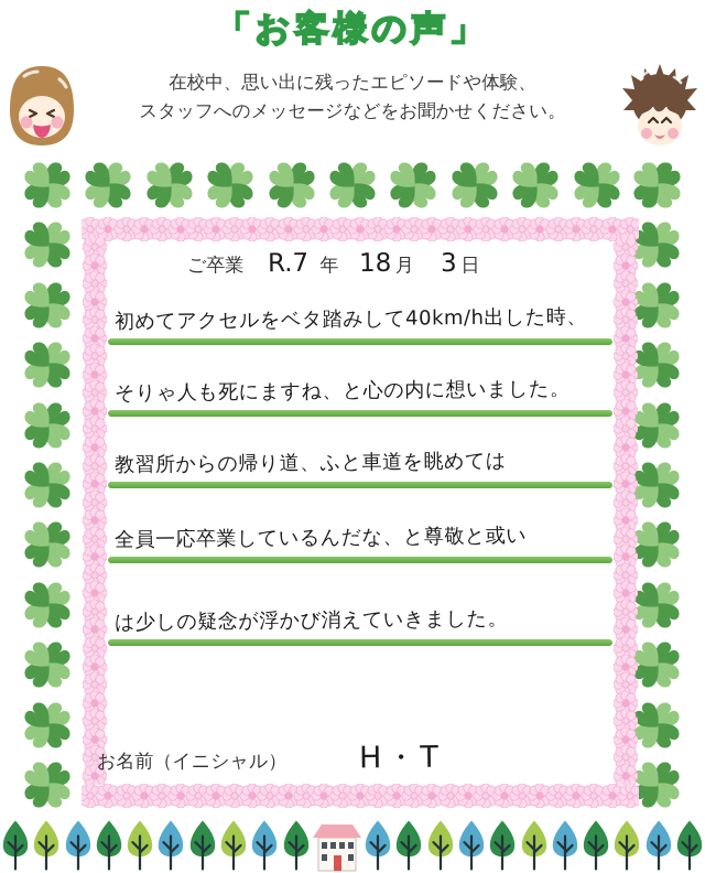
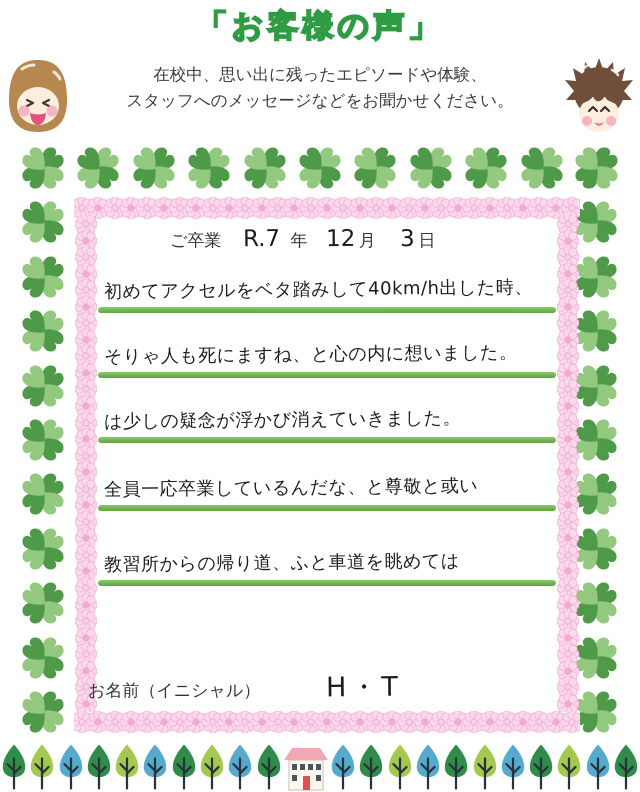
  「お客様の声」
  在校中、思い出に残ったエピソードや体験、
  スタッフへのメッセージなどをお聞かせください。
  ご卒業
  R.7
  年
- 18
+ 12
  月
  3
  日
  初めてアクセルをベタ踏みして40km/h出した時、
  そりゃ人も死にますね、と心の内に想いました。
- 教習所からの帰り道、ふと車道を眺めては
+ は少しの疑念が浮かび消えていきました。
  全員一応卒業しているんだな、と尊敬と或い
- は少しの疑念が浮かび消えていきました。
+ 教習所からの帰り道、ふと車道を眺めては
  お名前（イニシャル）
  H・T
